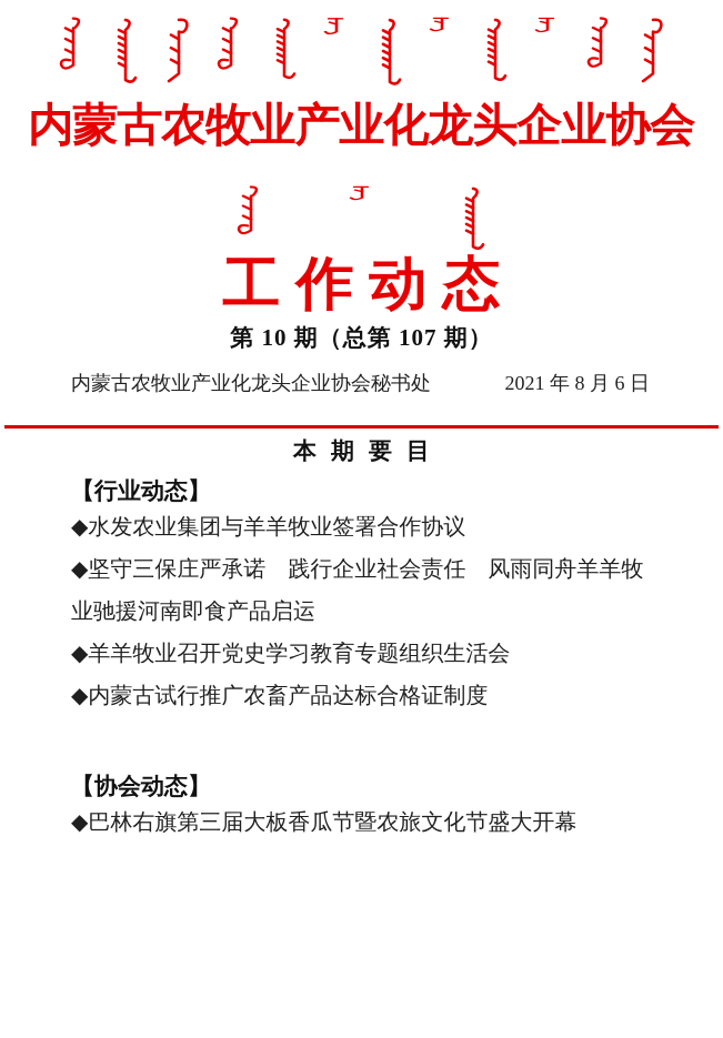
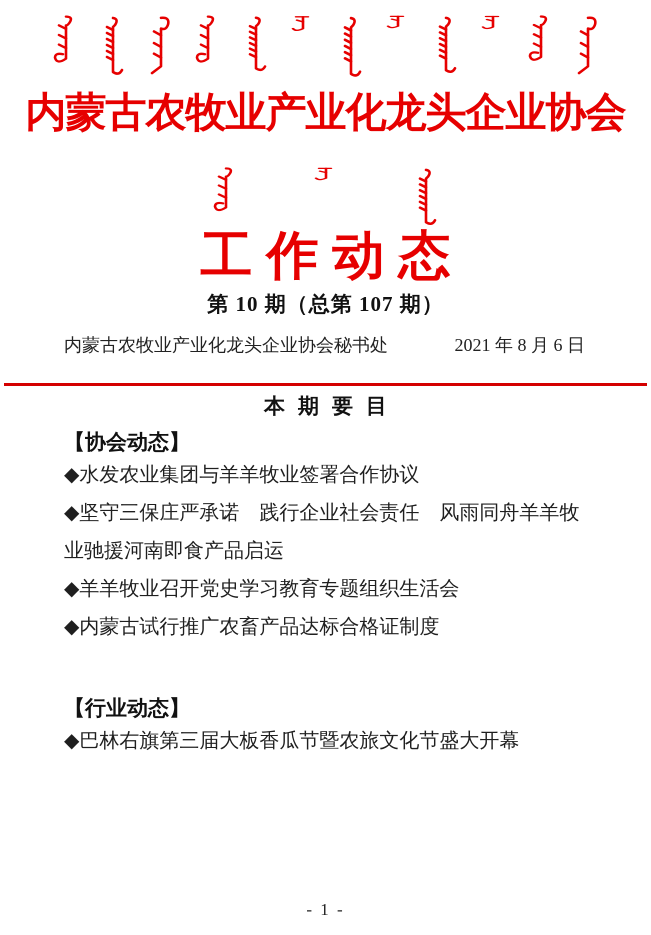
  内蒙古农牧业产业化龙头企业协会
  工作动态
  第 10 期（总第 107 期）
  内蒙古农牧业产业化龙头企业协会秘书处
  2021 年 8 月 6 日
  本期要目
- 【行业动态】
+ 【协会动态】
  ◆水发农业集团与羊羊牧业签署合作协议
  ◆坚守三保庄严承诺 践行企业社会责任 风雨同舟羊羊牧业驰援河南即食产品启运
  ◆羊羊牧业召开党史学习教育专题组织生活会
  ◆内蒙古试行推广农畜产品达标合格证制度
- 【协会动态】
+ 【行业动态】
  ◆巴林右旗第三届大板香瓜节暨农旅文化节盛大开幕
+ - 1 -
